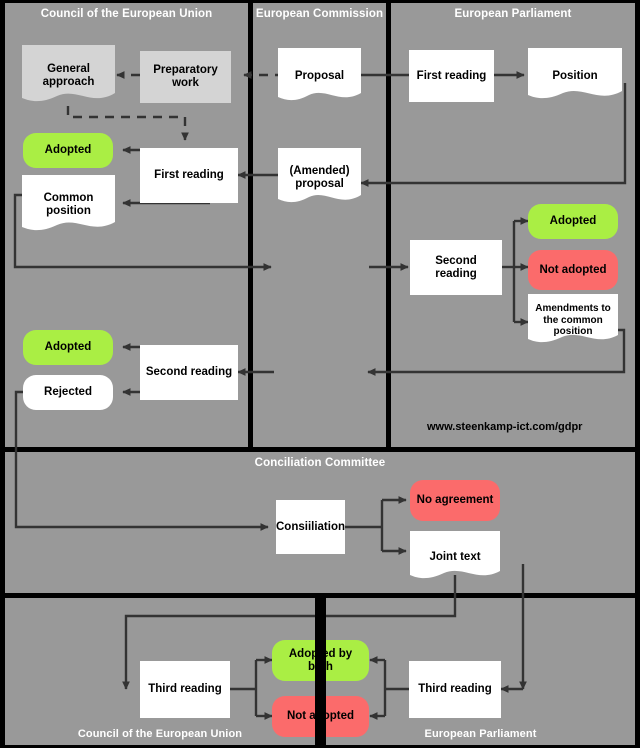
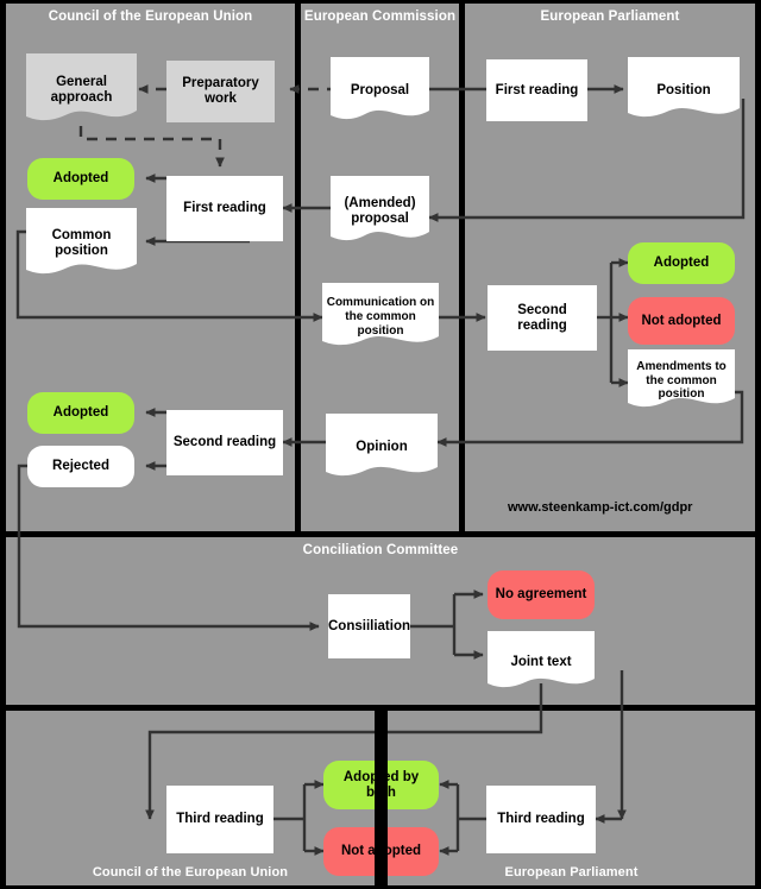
  Council of the European Union
  European Commission
  European Parliament
  Conciliation Committee
  Council of the European Union
  European Parliament
  General approach
  Preparatory work
  Adopted
  Common position
  First reading
  Adopted
  Rejected
  Second reading
  Proposal
  (Amended) proposal
+ Communication on the common position
+ Opinion
  First reading
  Position
  Second reading
  Adopted
  Not adopted
  Amendments to the common position
  Consiiliation
  No agreement
  Joint text
  Third reading
  Not aopted
  Third reading
  www.steenkamp-ict.com/gdpr
